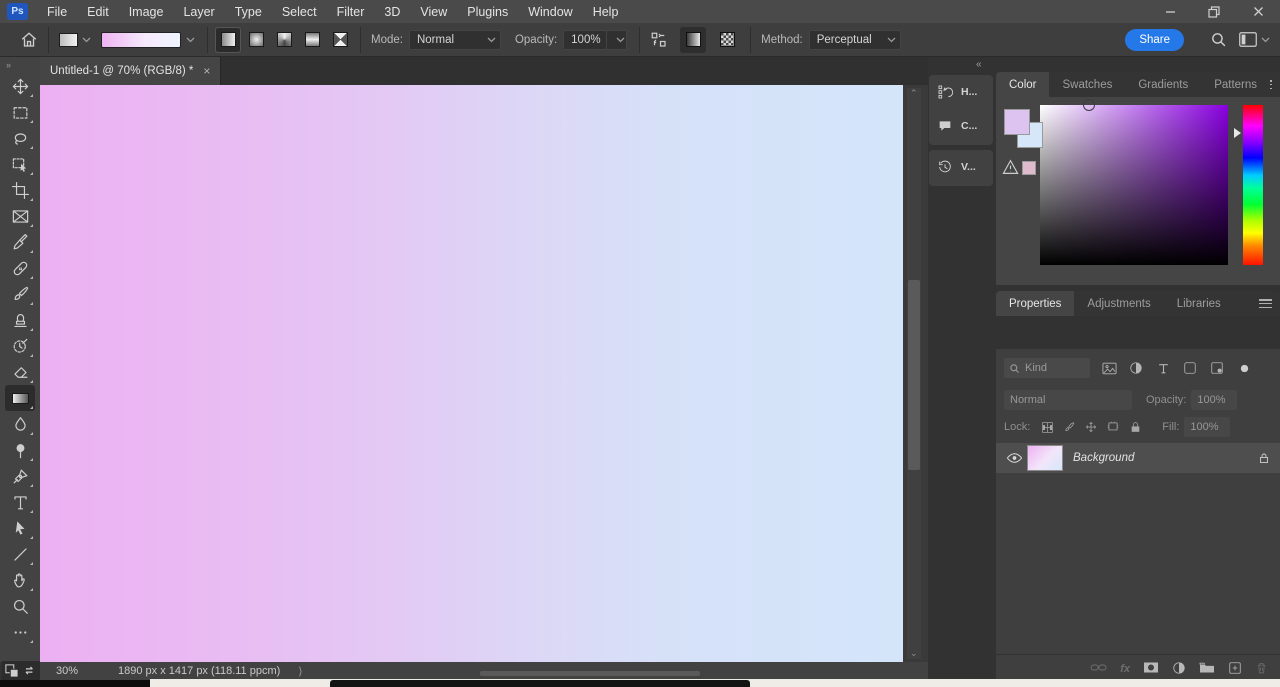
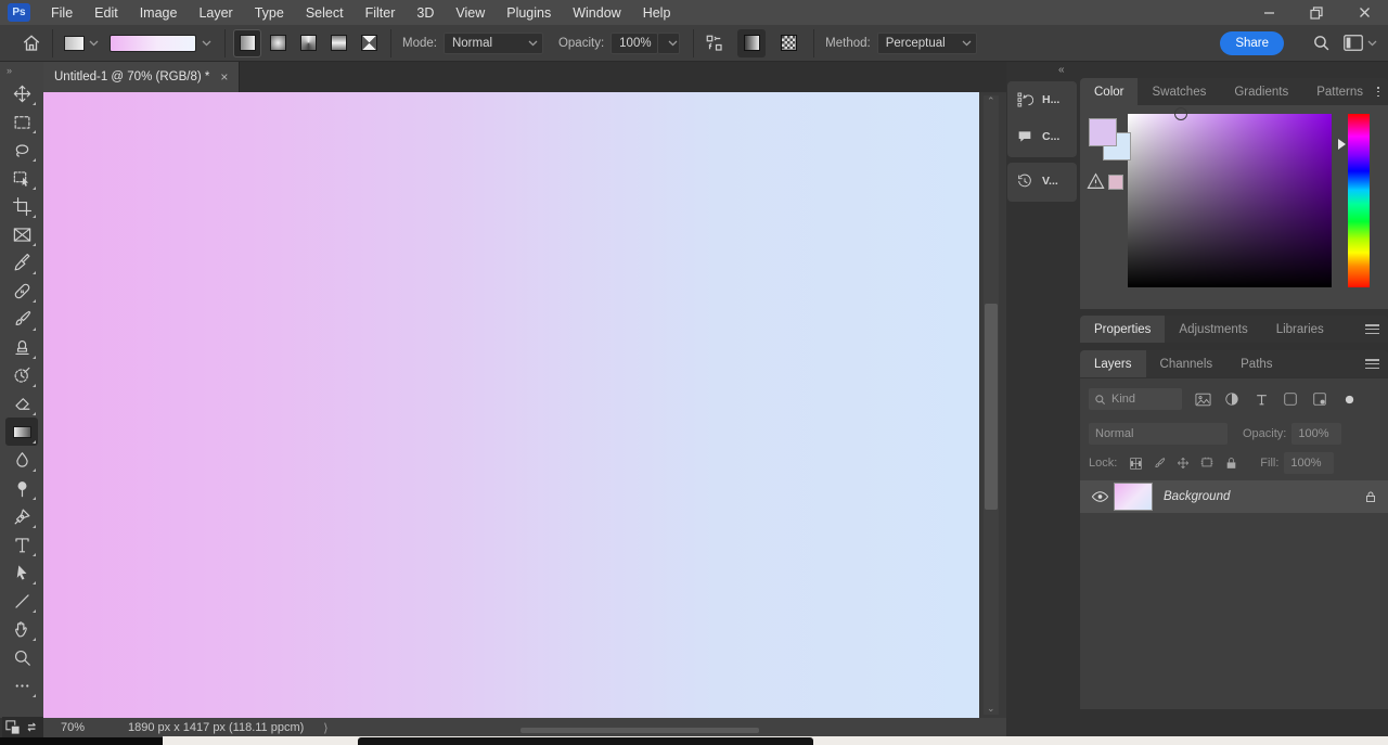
  Ps
  File
  Edit
  Image
  Layer
  Type
  Select
  Filter
  3D
  View
  Plugins
  Window
  Help
  Mode:
  Normal
  Opacity:
  100%
  Method:
  Perceptual
  Share
  »
  Untitled-1 @ 70% (RGB/8) *
  ×
  ⌃
  ⌄
- 30%
+ 70%
  1890 px x 1417 px (118.11 ppcm)
  ⟩
  «
  H...
  C...
  V...
  Color
  Swatches
  Gradients
  Patterns
  Properties
  Adjustments
  Libraries
+ Layers
+ Channels
+ Paths
  Kind
  Normal
  Opacity:
  100%
  Lock:
  Fill:
  100%
  Background
- fx
